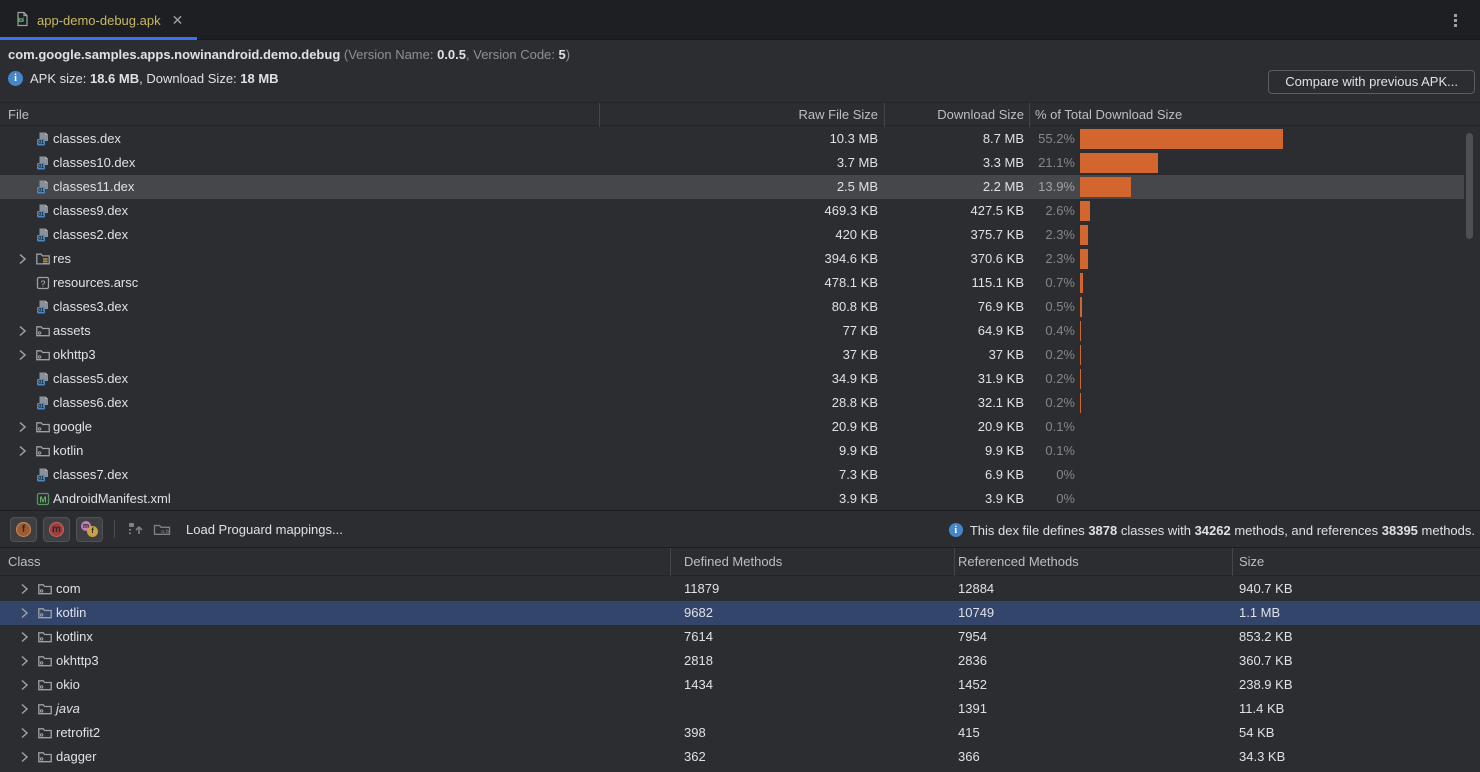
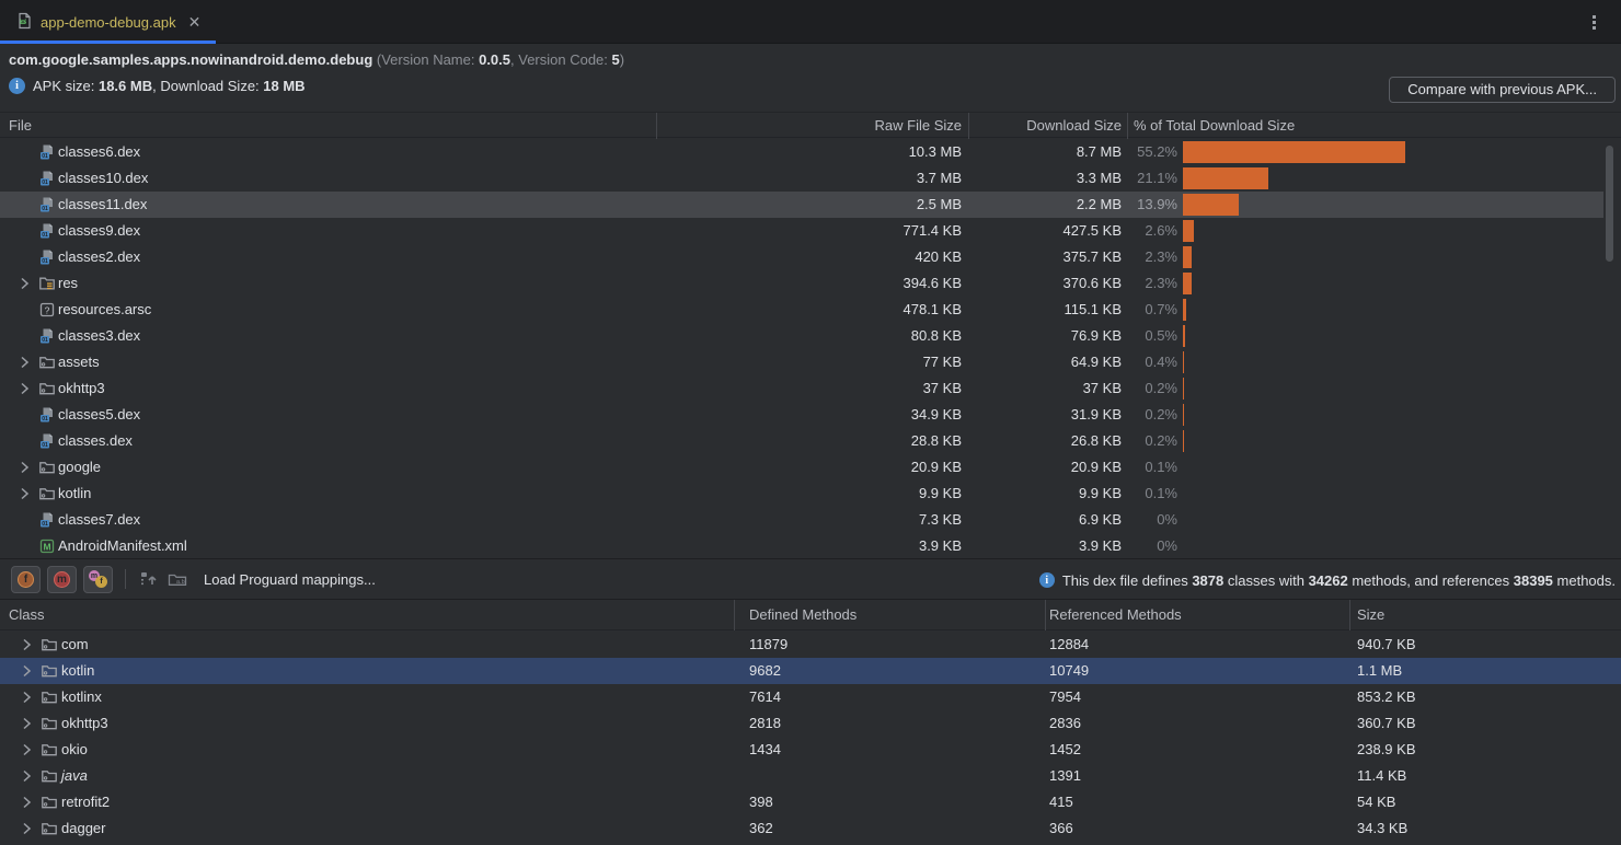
  app-demo-debug.apk
  ✕
  com.google.samples.apps.nowinandroid.demo.debug (Version Name: 0.0.5, Version Code: 5)
  i
  APK size: 18.6 MB, Download Size: 18 MB
  Compare with previous APK...
  File
  Raw File Size
  Download Size
  % of Total Download Size
- classes.dex
+ classes6.dex
  10.3 MB
  8.7 MB
  55.2%
  classes10.dex
  3.7 MB
  3.3 MB
  21.1%
  classes11.dex
  2.5 MB
  2.2 MB
  13.9%
  classes9.dex
- 469.3 KB
+ 771.4 KB
  427.5 KB
  2.6%
  classes2.dex
  420 KB
  375.7 KB
  2.3%
  res
  394.6 KB
  370.6 KB
  2.3%
  ?
  resources.arsc
  478.1 KB
  115.1 KB
  0.7%
  classes3.dex
  80.8 KB
  76.9 KB
  0.5%
  assets
  77 KB
  64.9 KB
  0.4%
  okhttp3
  37 KB
  37 KB
  0.2%
  classes5.dex
  34.9 KB
  31.9 KB
  0.2%
- classes6.dex
+ classes.dex
  28.8 KB
- 32.1 KB
+ 26.8 KB
  0.2%
  google
  20.9 KB
  20.9 KB
  0.1%
  kotlin
  9.9 KB
  9.9 KB
  0.1%
  classes7.dex
  7.3 KB
  6.9 KB
  0%
  M
  AndroidManifest.xml
  3.9 KB
  3.9 KB
  0%
  f
  m
  Load Proguard mappings...
  i
  This dex file defines 3878 classes with 34262 methods, and references 38395 methods.
  Class
  Defined Methods
  Referenced Methods
  Size
  com
  11879
  12884
  940.7 KB
  kotlin
  9682
  10749
  1.1 MB
  kotlinx
  7614
  7954
  853.2 KB
  okhttp3
  2818
  2836
  360.7 KB
  okio
  1434
  1452
  238.9 KB
  java
  1391
  11.4 KB
  retrofit2
  398
  415
  54 KB
  dagger
  362
  366
  34.3 KB
